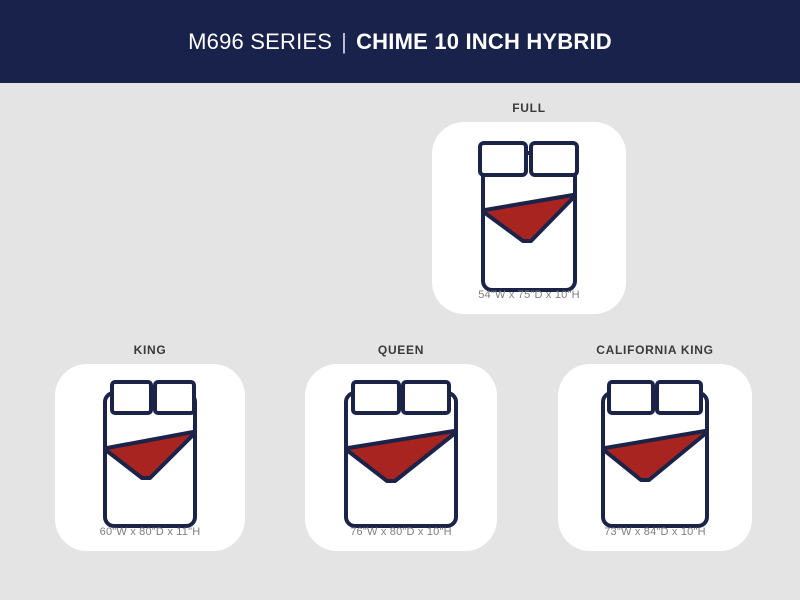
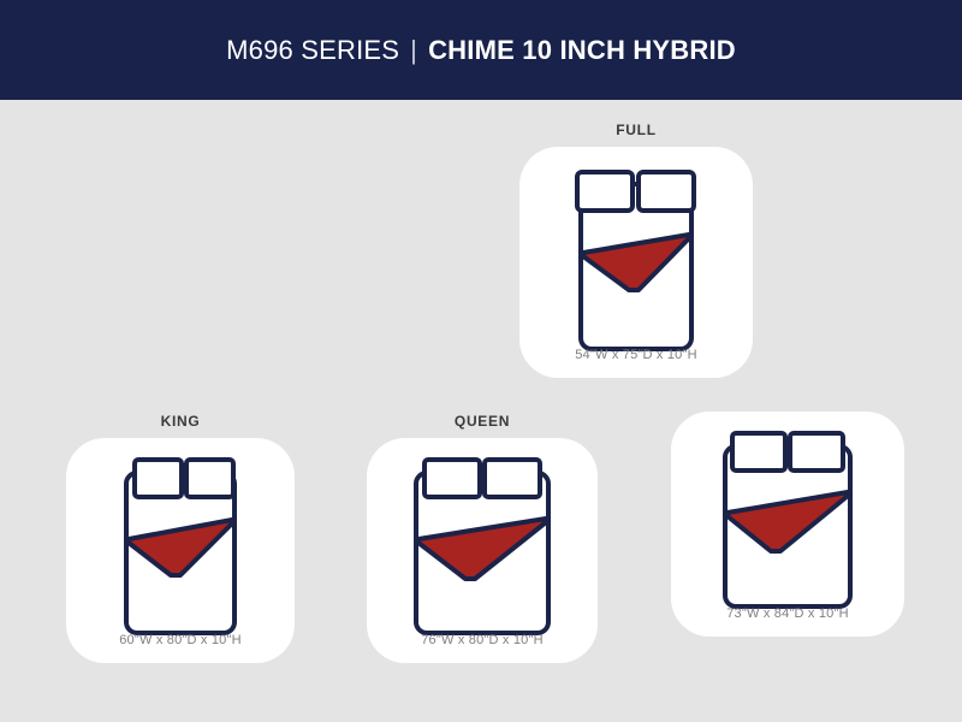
  M696 SERIES
  |
  CHIME 10 INCH HYBRID
  FULL
  54"W x 75"D x 10"H
  KING
- 60"W x 80"D x 11"H
+ 60"W x 80"D x 10"H
  QUEEN
  76"W x 80"D x 10"H
- CALIFORNIA KING
  73"W x 84"D x 10"H
